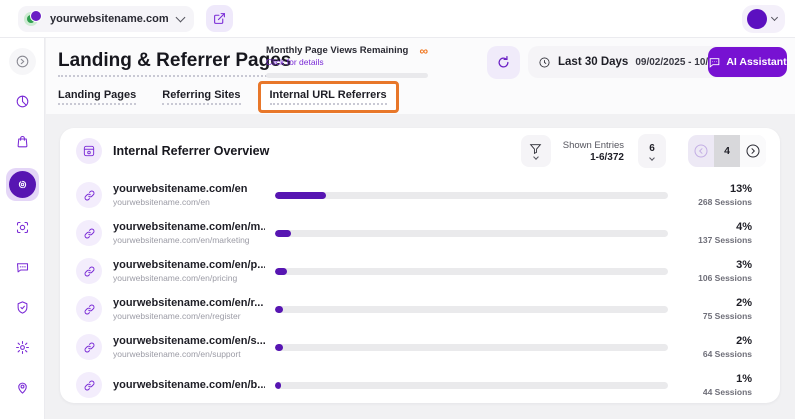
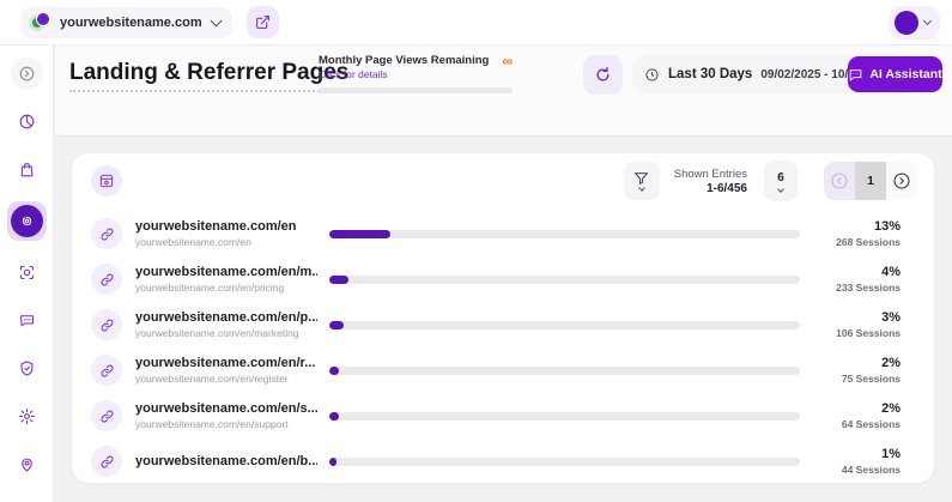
  yourwebsitename.com
  Landing & Referrer Pages
  Monthly Page Views Remaining
  Click for details
  ∞
  Last 30 Days
  AI Assistant
- Landing Pages
- Referring Sites
- Internal URL Referrers
- Internal Referrer Overview
  Shown Entries
- 1-6/372
+ 1-6/456
  6
- 4
+ 1
  yourwebsitename.com/en
  yourwebsitename.com/en
  13%
  268 Sessions
  yourwebsitename.com/en/m..
- yourwebsitename.com/en/marketing
+ yourwebsitename.com/en/pricing
  4%
- 137 Sessions
+ 233 Sessions
  yourwebsitename.com/en/p...
- yourwebsitename.com/en/pricing
+ yourwebsitename.com/en/marketing
  3%
  106 Sessions
  yourwebsitename.com/en/r...
  yourwebsitename.com/en/register
  2%
  75 Sessions
  yourwebsitename.com/en/s...
  yourwebsitename.com/en/support
  2%
  64 Sessions
  yourwebsitename.com/en/b...
  1%
  44 Sessions
